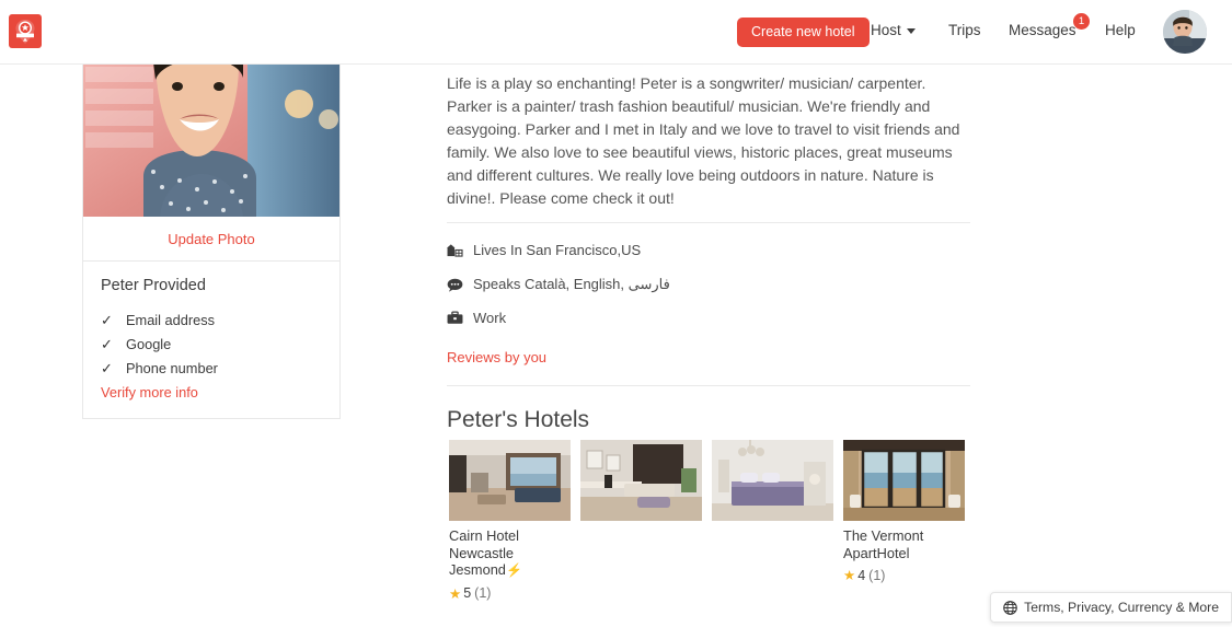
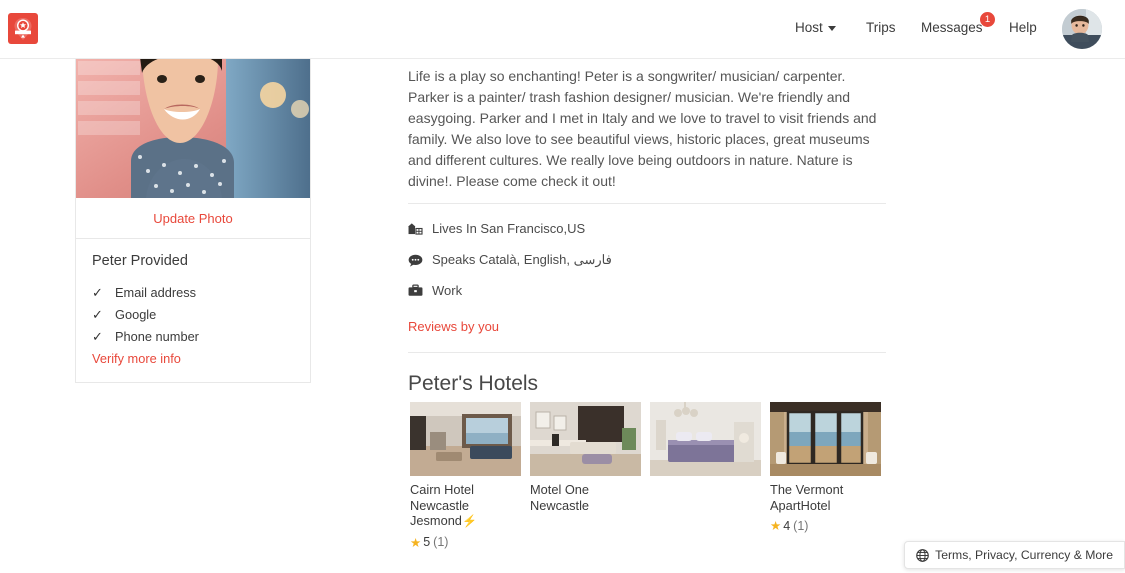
- Create new hotel
  Host
  Trips
  Messages
  1
  Help
  Update Photo
  Peter Provided
  ✓
  Email address
  ✓
  Google
  ✓
  Phone number
  Verify more info
- Life is a play so enchanting! Peter is a songwriter/ musician/ carpenter. Parker is a painter/ trash fashion beautiful/ musician. We're friendly and easygoing. Parker and I met in Italy and we love to travel to visit friends and family. We also love to see beautiful views, historic places, great museums and different cultures. We really love being outdoors in nature. Nature is divine!. Please come check it out!
+ Life is a play so enchanting! Peter is a songwriter/ musician/ carpenter. Parker is a painter/ trash fashion designer/ musician. We're friendly and easygoing. Parker and I met in Italy and we love to travel to visit friends and family. We also love to see beautiful views, historic places, great museums and different cultures. We really love being outdoors in nature. Nature is divine!. Please come check it out!
  Lives In San Francisco,US
  Speaks Català, English, فارسی
  Work
  Reviews by you
  Peter's Hotels
  Cairn Hotel Newcastle Jesmond⚡
  ★
  5
  (1)
+ Motel One Newcastle
  The Vermont ApartHotel
  ★
  4
  (1)
  Terms, Privacy, Currency & More
